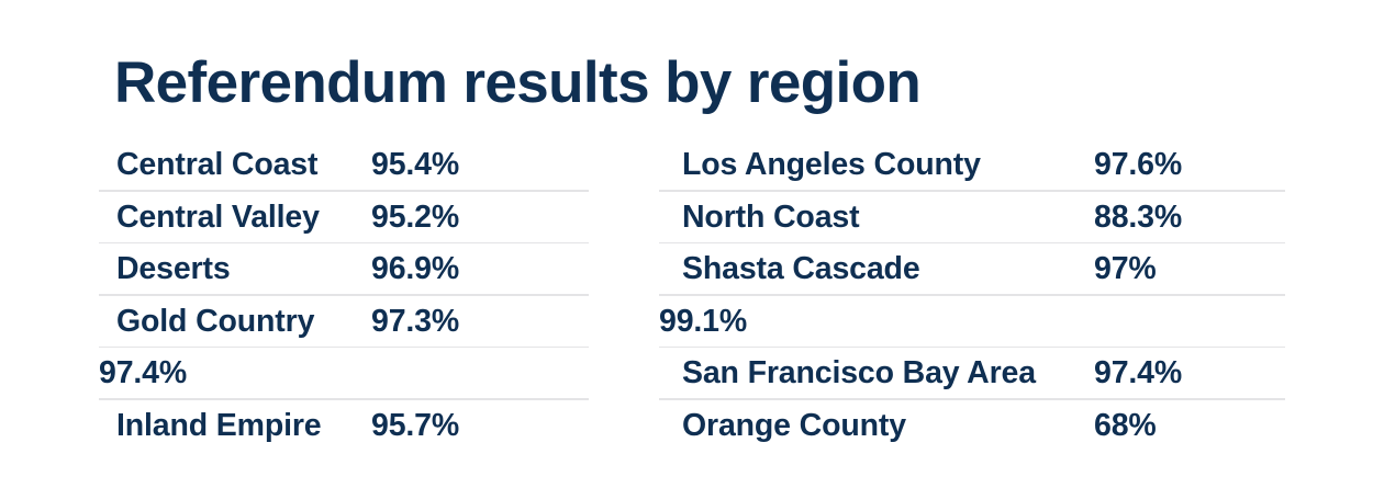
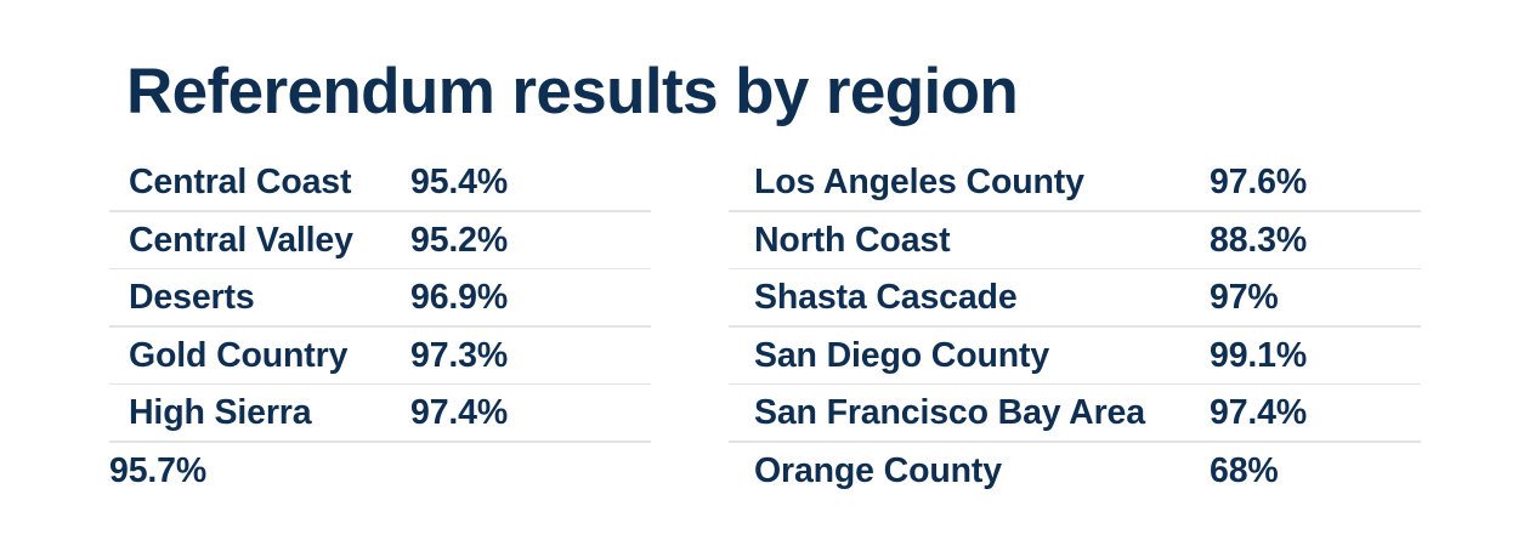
  Referendum results by region
  Central Coast
  95.4%
  Central Valley
  95.2%
  Deserts
  96.9%
  Gold Country
  97.3%
+ High Sierra
  97.4%
- Inland Empire
  95.7%
  Los Angeles County
  97.6%
  North Coast
  88.3%
  Shasta Cascade
  97%
+ San Diego County
  99.1%
  San Francisco Bay Area
  97.4%
  Orange County
  68%
